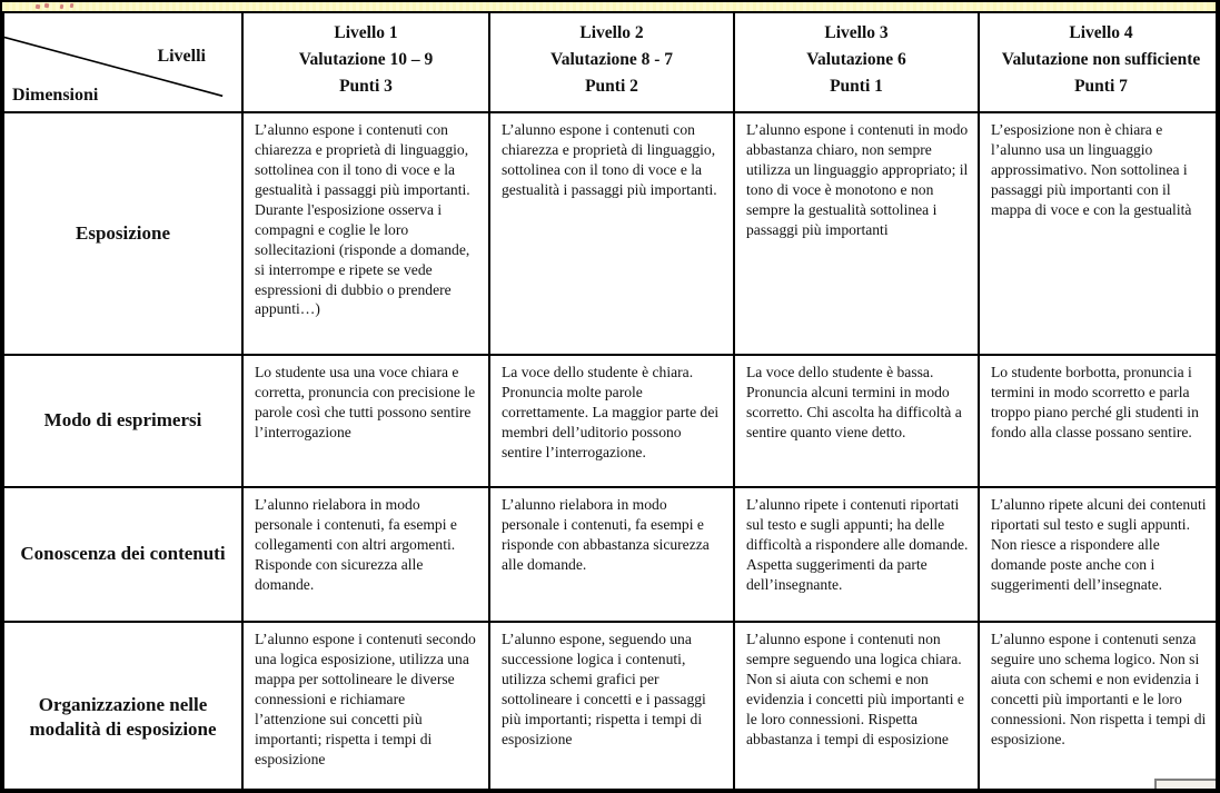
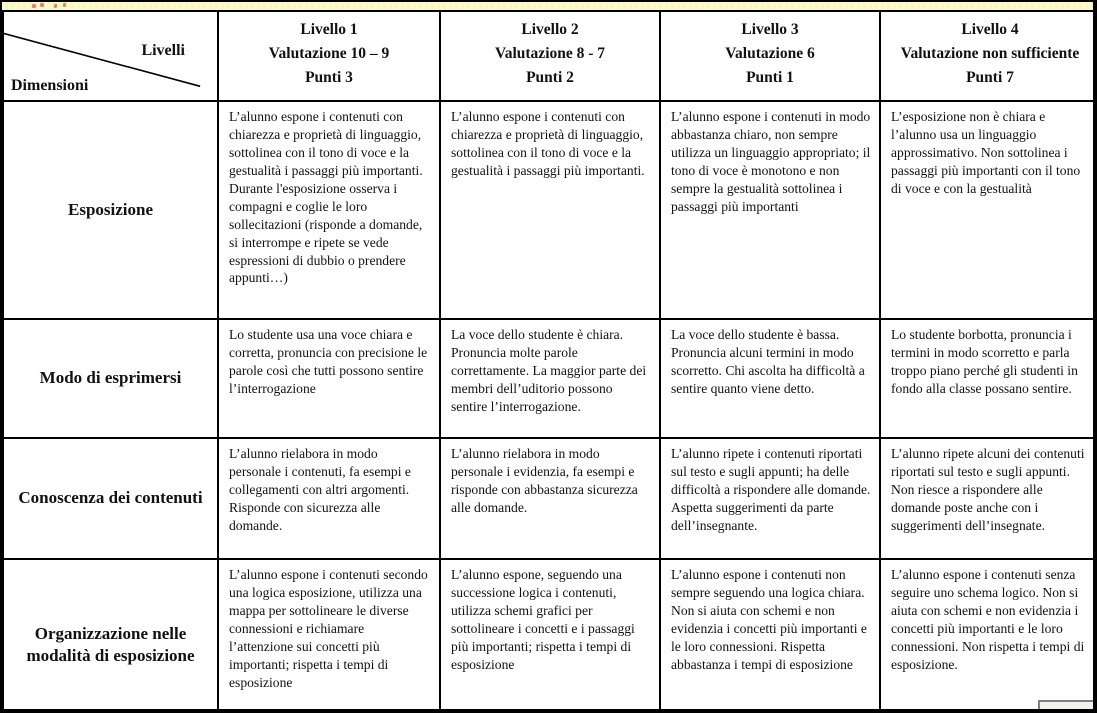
  Livelli Dimensioni	Livello 1 Valutazione 10 – 9 Punti 3	Livello 2 Valutazione 8 - 7 Punti 2	Livello 3 Valutazione 6 Punti 1	Livello 4 Valutazione non sufficiente Punti 7
- Esposizione	L’alunno espone i contenuti con chiarezza e proprietà di linguaggio, sottolinea con il tono di voce e la gestualità i passaggi più importanti. Durante l'esposizione osserva i compagni e coglie le loro sollecitazioni (risponde a domande, si interrompe e ripete se vede espressioni di dubbio o prendere appunti…)	L’alunno espone i contenuti con chiarezza e proprietà di linguaggio, sottolinea con il tono di voce e la gestualità i passaggi più importanti.	L’alunno espone i contenuti in modo abbastanza chiaro, non sempre utilizza un linguaggio appropriato; il tono di voce è monotono e non sempre la gestualità sottolinea i passaggi più importanti	L’esposizione non è chiara e l’alunno usa un linguaggio approssimativo. Non sottolinea i passaggi più importanti con il mappa di voce e con la gestualità
+ Esposizione	L’alunno espone i contenuti con chiarezza e proprietà di linguaggio, sottolinea con il tono di voce e la gestualità i passaggi più importanti. Durante l'esposizione osserva i compagni e coglie le loro sollecitazioni (risponde a domande, si interrompe e ripete se vede espressioni di dubbio o prendere appunti…)	L’alunno espone i contenuti con chiarezza e proprietà di linguaggio, sottolinea con il tono di voce e la gestualità i passaggi più importanti.	L’alunno espone i contenuti in modo abbastanza chiaro, non sempre utilizza un linguaggio appropriato; il tono di voce è monotono e non sempre la gestualità sottolinea i passaggi più importanti	L’esposizione non è chiara e l’alunno usa un linguaggio approssimativo. Non sottolinea i passaggi più importanti con il tono di voce e con la gestualità
  Modo di esprimersi	Lo studente usa una voce chiara e corretta, pronuncia con precisione le parole così che tutti possono sentire l’interrogazione	La voce dello studente è chiara. Pronuncia molte parole correttamente. La maggior parte dei membri dell’uditorio possono sentire l’interrogazione.	La voce dello studente è bassa. Pronuncia alcuni termini in modo scorretto. Chi ascolta ha difficoltà a sentire quanto viene detto.	Lo studente borbotta, pronuncia i termini in modo scorretto e parla troppo piano perché gli studenti in fondo alla classe possano sentire.
- Conoscenza dei contenuti	L’alunno rielabora in modo personale i contenuti, fa esempi e collegamenti con altri argomenti. Risponde con sicurezza alle domande.	L’alunno rielabora in modo personale i contenuti, fa esempi e risponde con abbastanza sicurezza alle domande.	L’alunno ripete i contenuti riportati sul testo e sugli appunti; ha delle difficoltà a rispondere alle domande. Aspetta suggerimenti da parte dell’insegnante.	L’alunno ripete alcuni dei contenuti riportati sul testo e sugli appunti. Non riesce a rispondere alle domande poste anche con i suggerimenti dell’insegnate.
+ Conoscenza dei contenuti	L’alunno rielabora in modo personale i contenuti, fa esempi e collegamenti con altri argomenti. Risponde con sicurezza alle domande.	L’alunno rielabora in modo personale i evidenzia, fa esempi e risponde con abbastanza sicurezza alle domande.	L’alunno ripete i contenuti riportati sul testo e sugli appunti; ha delle difficoltà a rispondere alle domande. Aspetta suggerimenti da parte dell’insegnante.	L’alunno ripete alcuni dei contenuti riportati sul testo e sugli appunti. Non riesce a rispondere alle domande poste anche con i suggerimenti dell’insegnate.
  Organizzazione nelle modalità di esposizione	L’alunno espone i contenuti secondo una logica esposizione, utilizza una mappa per sottolineare le diverse connessioni e richiamare l’attenzione sui concetti più importanti; rispetta i tempi di esposizione	L’alunno espone, seguendo una successione logica i contenuti, utilizza schemi grafici per sottolineare i concetti e i passaggi più importanti; rispetta i tempi di esposizione	L’alunno espone i contenuti non sempre seguendo una logica chiara. Non si aiuta con schemi e non evidenzia i concetti più importanti e le loro connessioni. Rispetta abbastanza i tempi di esposizione	L’alunno espone i contenuti senza seguire uno schema logico. Non si aiuta con schemi e non evidenzia i concetti più importanti e le loro connessioni. Non rispetta i tempi di esposizione.
